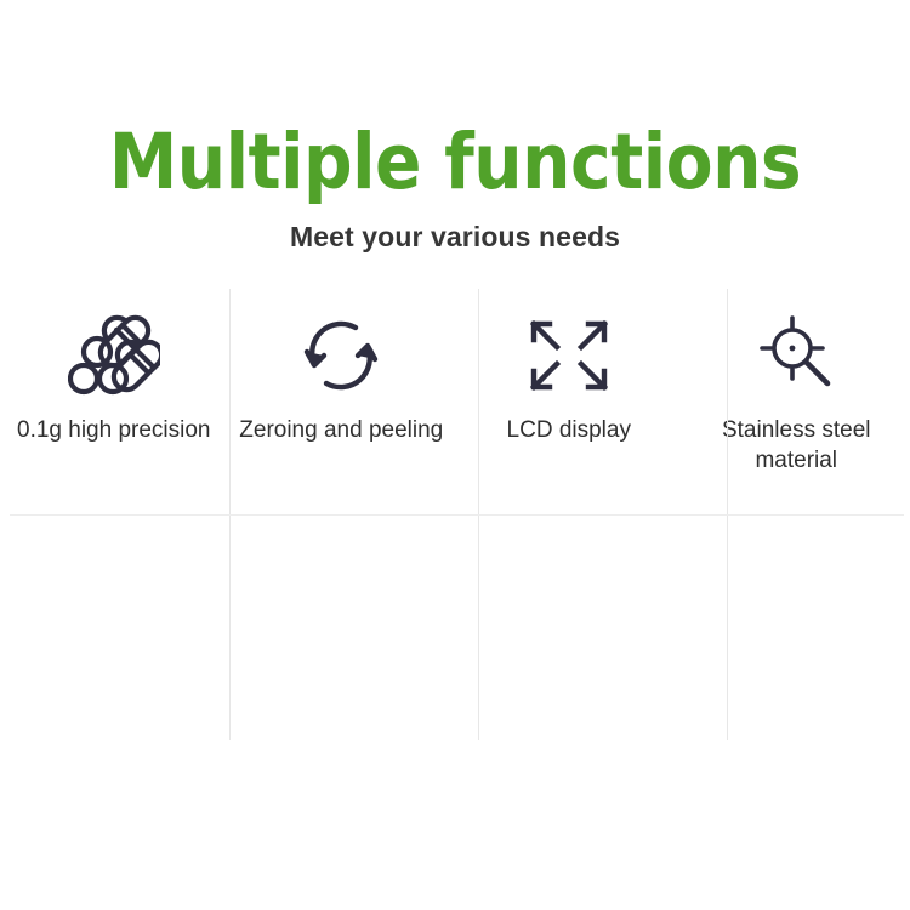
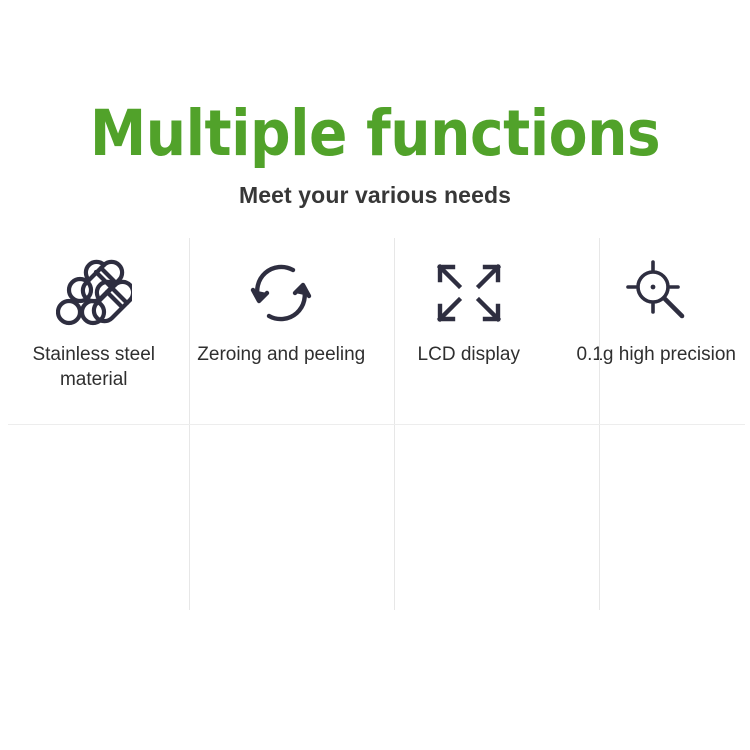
  Multiple functions
  Meet your various needs
- 0.1g high precision
+ Stainless steel material
  Zeroing and peeling
  LCD display
- Stainless steel material
+ 0.1g high precision
